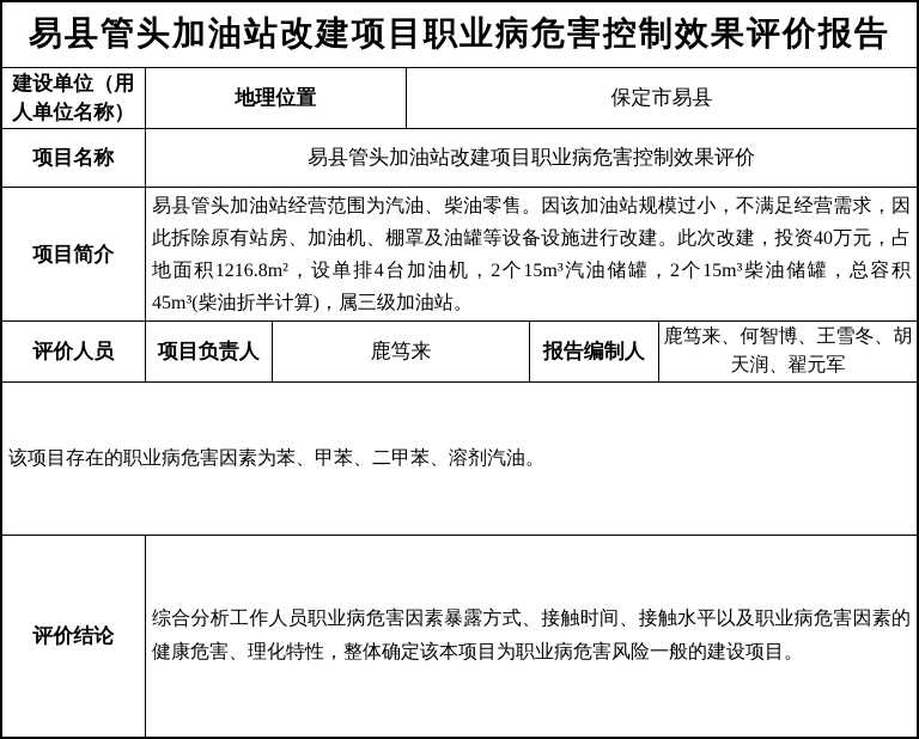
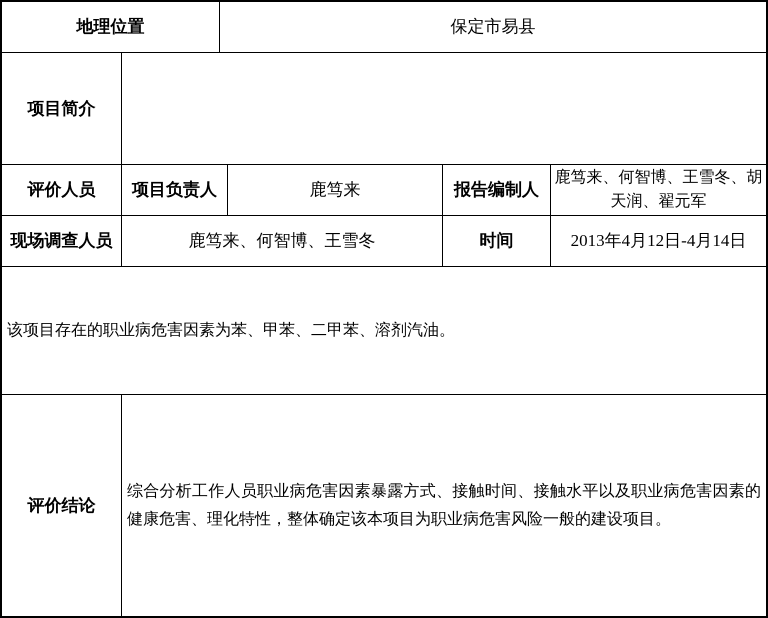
- 易县管头加油站改建项目职业病危害控制效果评价报告
- 建设单位（用人单位名称）
  地理位置
  保定市易县
- 项目名称
- 易县管头加油站改建项目职业病危害控制效果评价
  项目简介
- 易县管头加油站经营范围为汽油、柴油零售。因该加油站规模过小，不满足经营需求，因此拆除原有站房、加油机、棚罩及油罐等设备设施进行改建。此次改建，投资40万元，占地面积1216.8m²，设单排4台加油机，2个15m³汽油储罐，2个15m³柴油储罐，总容积45m³(柴油折半计算)，属三级加油站。
  评价人员
  项目负责人
  鹿笃来
  报告编制人
  鹿笃来、何智博、王雪冬、胡天润、翟元军
+ 现场调查人员
+ 鹿笃来、何智博、王雪冬
+ 时间
+ 2013年4月12日-4月14日
  该项目存在的职业病危害因素为苯、甲苯、二甲苯、溶剂汽油。
  评价结论
  综合分析工作人员职业病危害因素暴露方式、接触时间、接触水平以及职业病危害因素的健康危害、理化特性，整体确定该本项目为职业病危害风险一般的建设项目。
